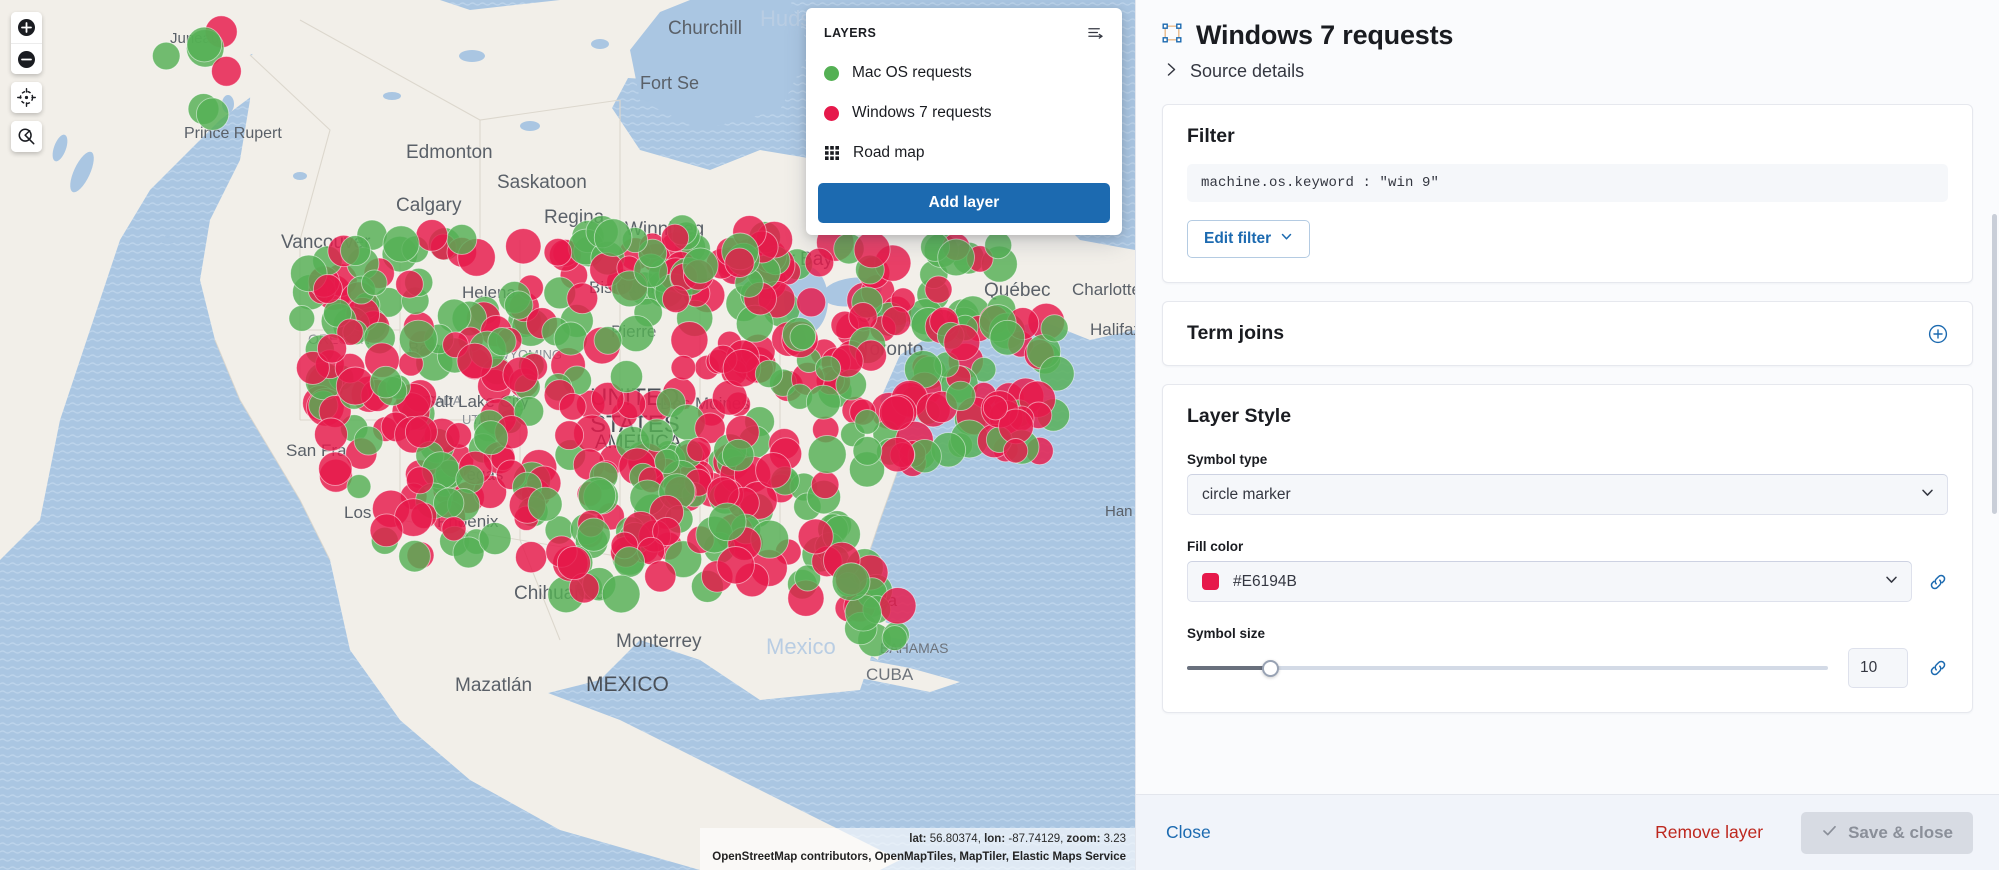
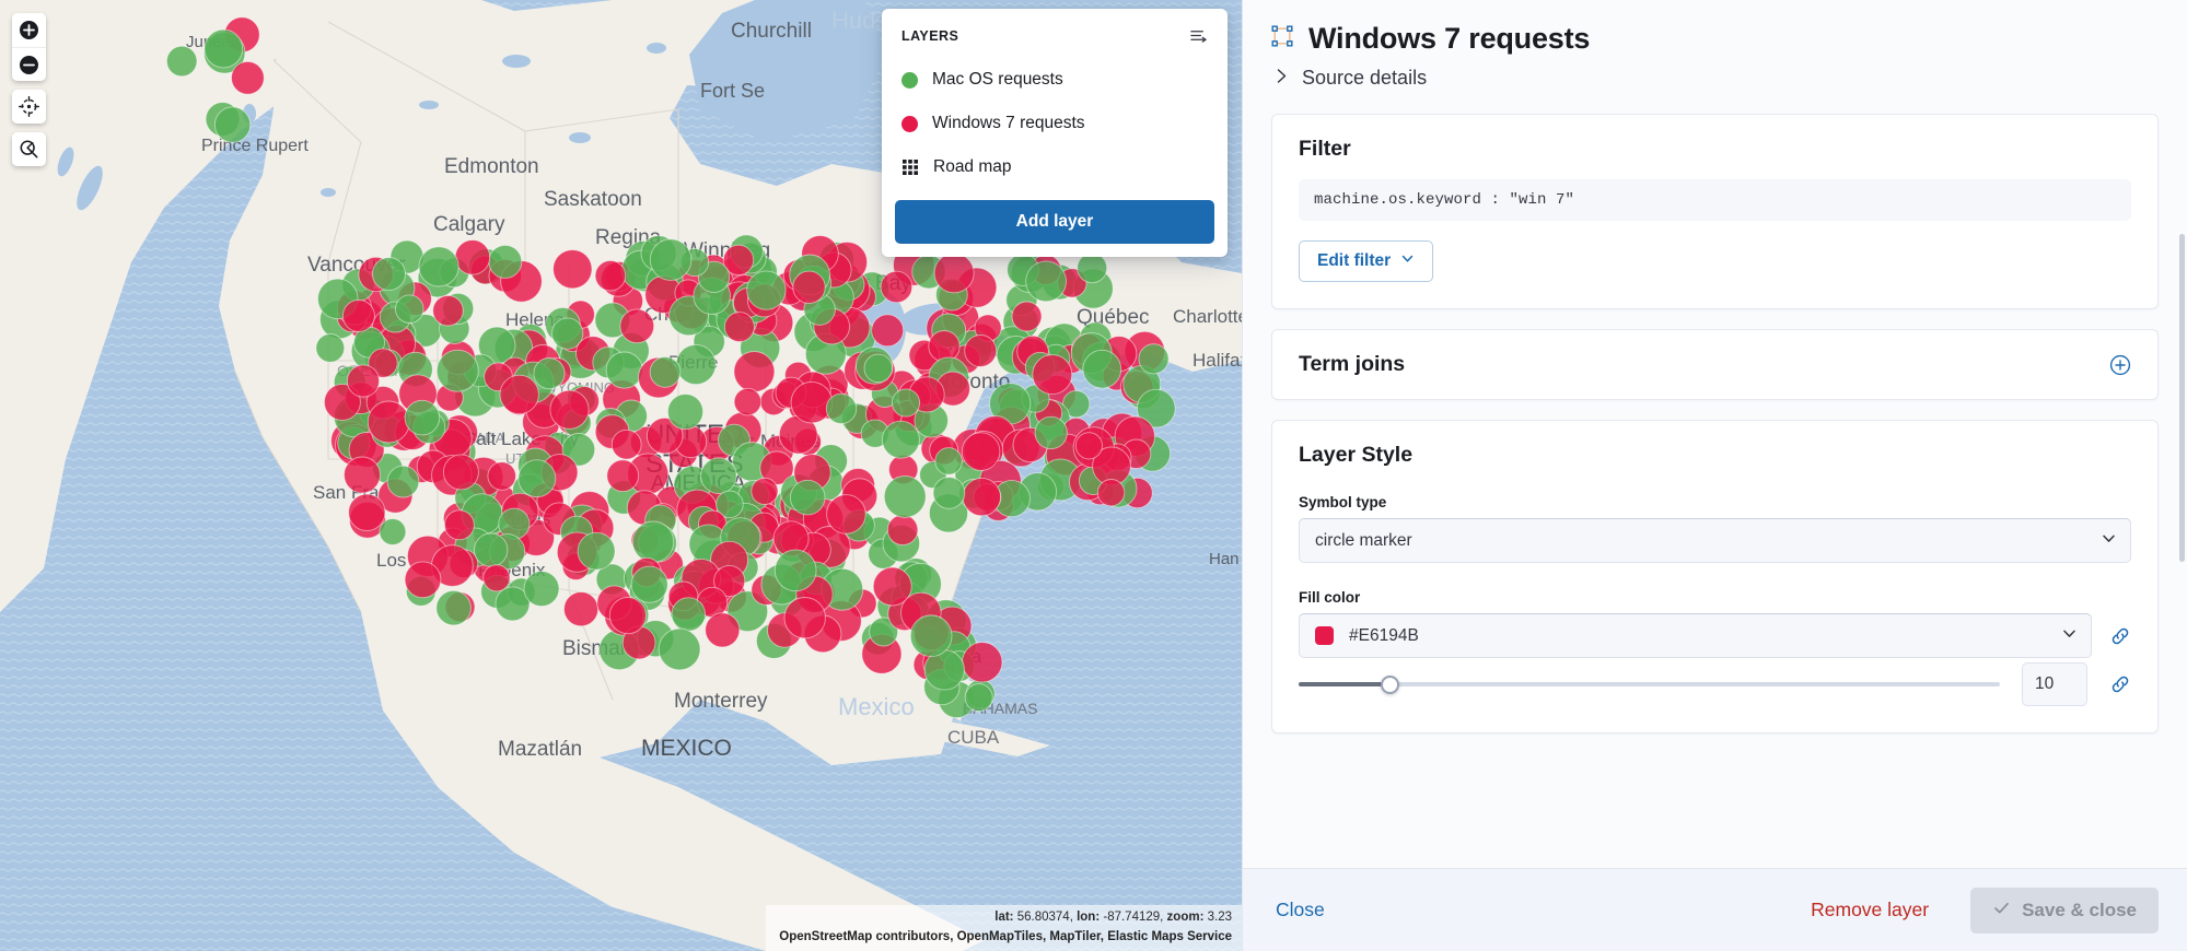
  Juneau
  Prince Rupert
  Churchill
  Fort Se
  Edmonton
  Saskatoon
  Calgary
  Regina
  Winnipeg
  Vancouver
  Thunder Bay
  Québec
  Charlott
  Ottawa
  Halifa
  Toronto
- Bismarck
+ Chihuahua
  Pierre
  Helena
  Boise
  OREGON
  WYOMING
  NEVADA
  UTAH
  Salt Lake City
  Des Moines
  San Fra
  Las Vegas
  Los
  Phoenix
- Chihuahua
+ Bismarck
  Monterrey
  Tampa
  Mazatlán
  MEXICO
  BAHAMAS
  CUBA
  Han
  UNITED
  STATES
  AMERICA
  Mexico
  lat: 56.80374, lon: -87.74129, zoom: 3.23
  OpenStreetMap contributors, OpenMapTiles, MapTiler, Elastic Maps Service
  LAYERS
  Mac OS requests
  Windows 7 requests
  Road map
  Add layer
  Windows 7 requests
  Source details
  Filter
- machine.os.keyword : "win 9"
+ machine.os.keyword : "win 7"
  Edit filter
  Term joins
  Layer Style
  Symbol type
  circle marker
  Fill color
  #E6194B
- Symbol size
  10
  Close
  Remove layer
  Save & close
